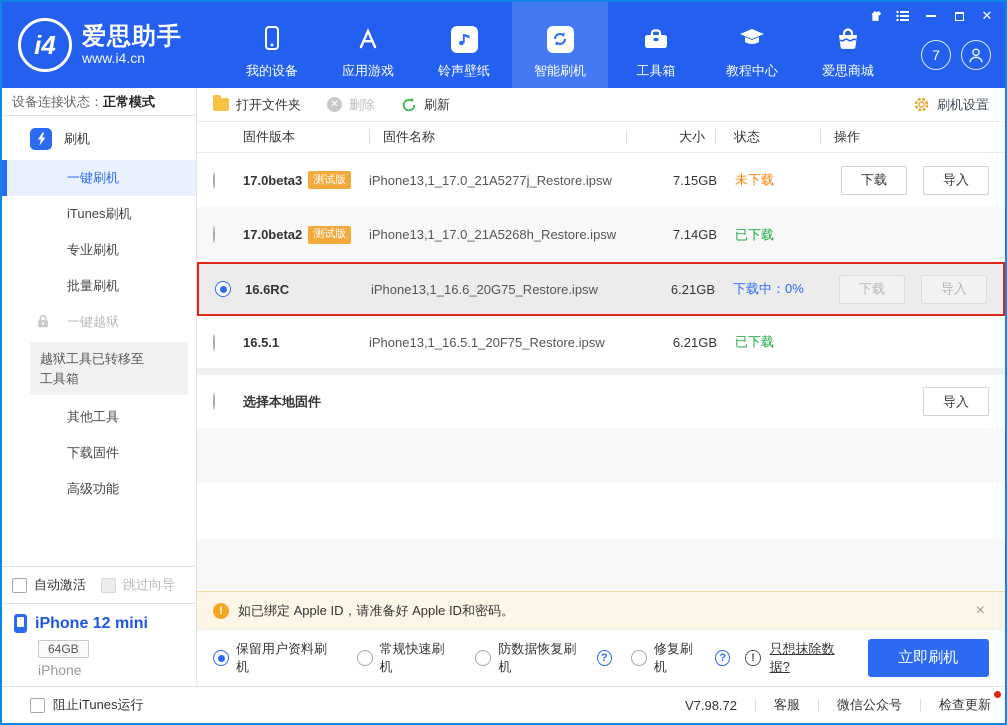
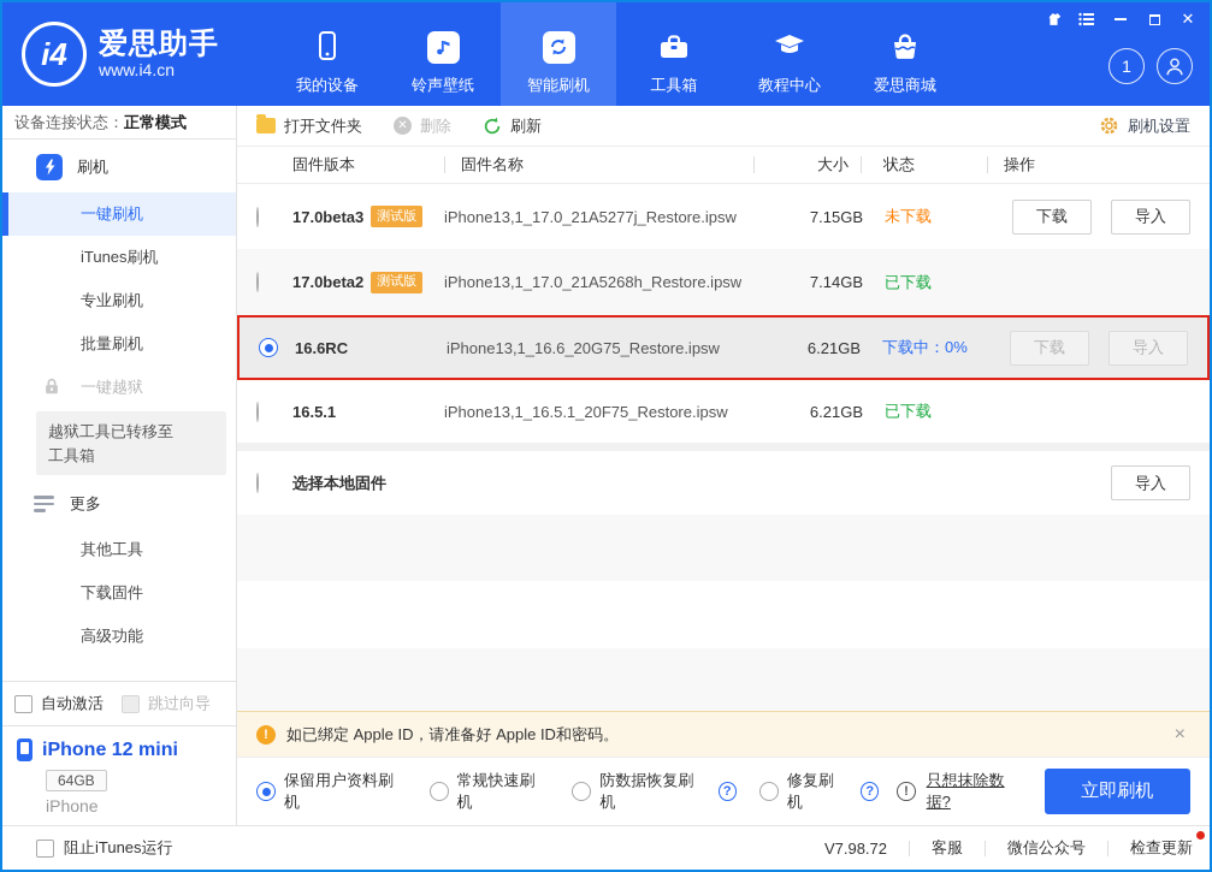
  i4
  爱思助手
  www.i4.cn
  我的设备
- 应用游戏
  铃声壁纸
  智能刷机
  工具箱
  教程中心
  爱思商城
  ✕
- 7
+ 1
  设备连接状态：
  正常模式
  刷机
  一键刷机
  iTunes刷机
  专业刷机
  批量刷机
  一键越狱
  越狱工具已转移至
  工具箱
+ 更多
  其他工具
  下载固件
  高级功能
  自动激活
  跳过向导
  iPhone 12 mini
  64GB
  iPhone
  打开文件夹
  ✕
  删除
  刷新
  刷机设置
  固件版本
  固件名称
  大小
  状态
  操作
  17.0beta3
  测试版
  iPhone13,1_17.0_21A5277j_Restore.ipsw
  7.15GB
  未下载
  下载
  导入
  17.0beta2
  测试版
  iPhone13,1_17.0_21A5268h_Restore.ipsw
  7.14GB
  已下载
  16.6RC
  iPhone13,1_16.6_20G75_Restore.ipsw
  6.21GB
  下载中：0%
  下载
  导入
  16.5.1
  iPhone13,1_16.5.1_20F75_Restore.ipsw
  6.21GB
  已下载
  选择本地固件
  导入
  !
  如已绑定 Apple ID，请准备好 Apple ID和密码。
  ×
  保留用户资料刷机
  常规快速刷机
  防数据恢复刷机
  ?
  修复刷机
  ?
  !
  只想抹除数据?
  立即刷机
  阻止iTunes运行
  V7.98.72
  客服
  微信公众号
  检查更新
